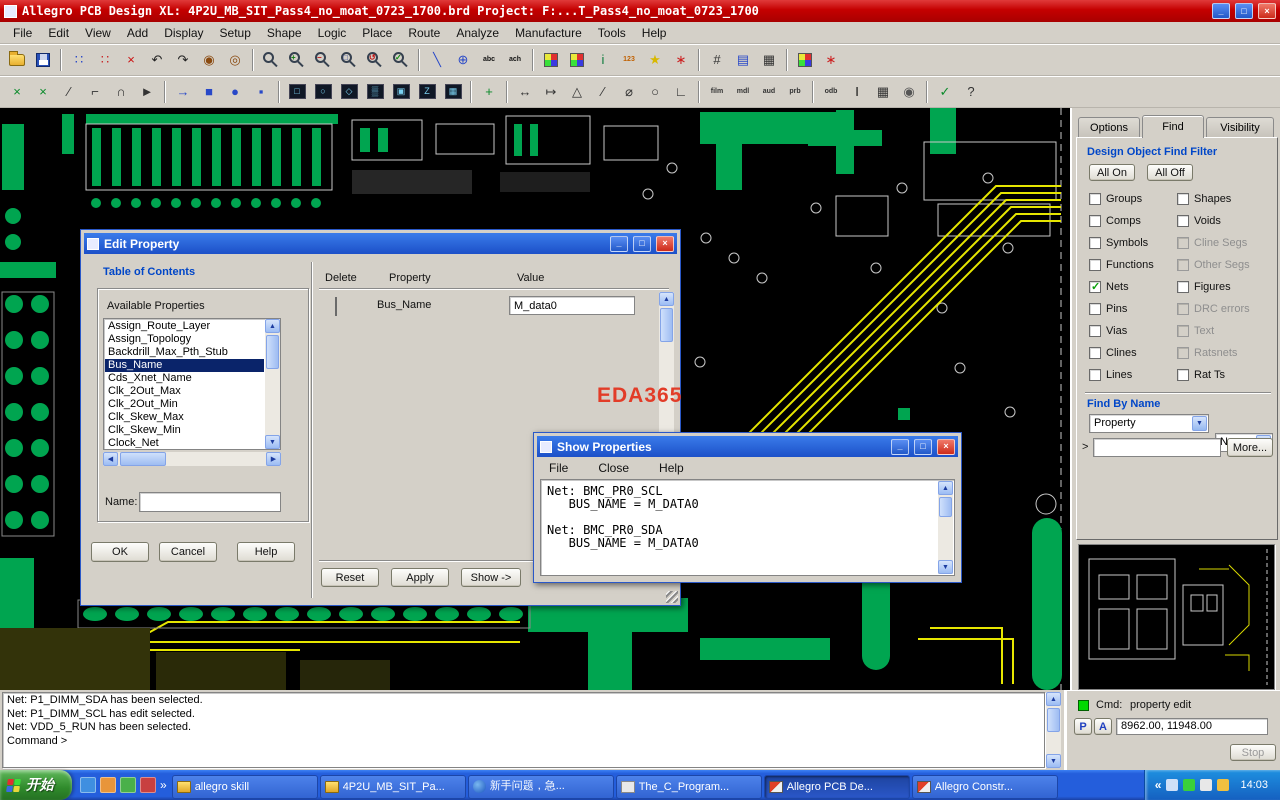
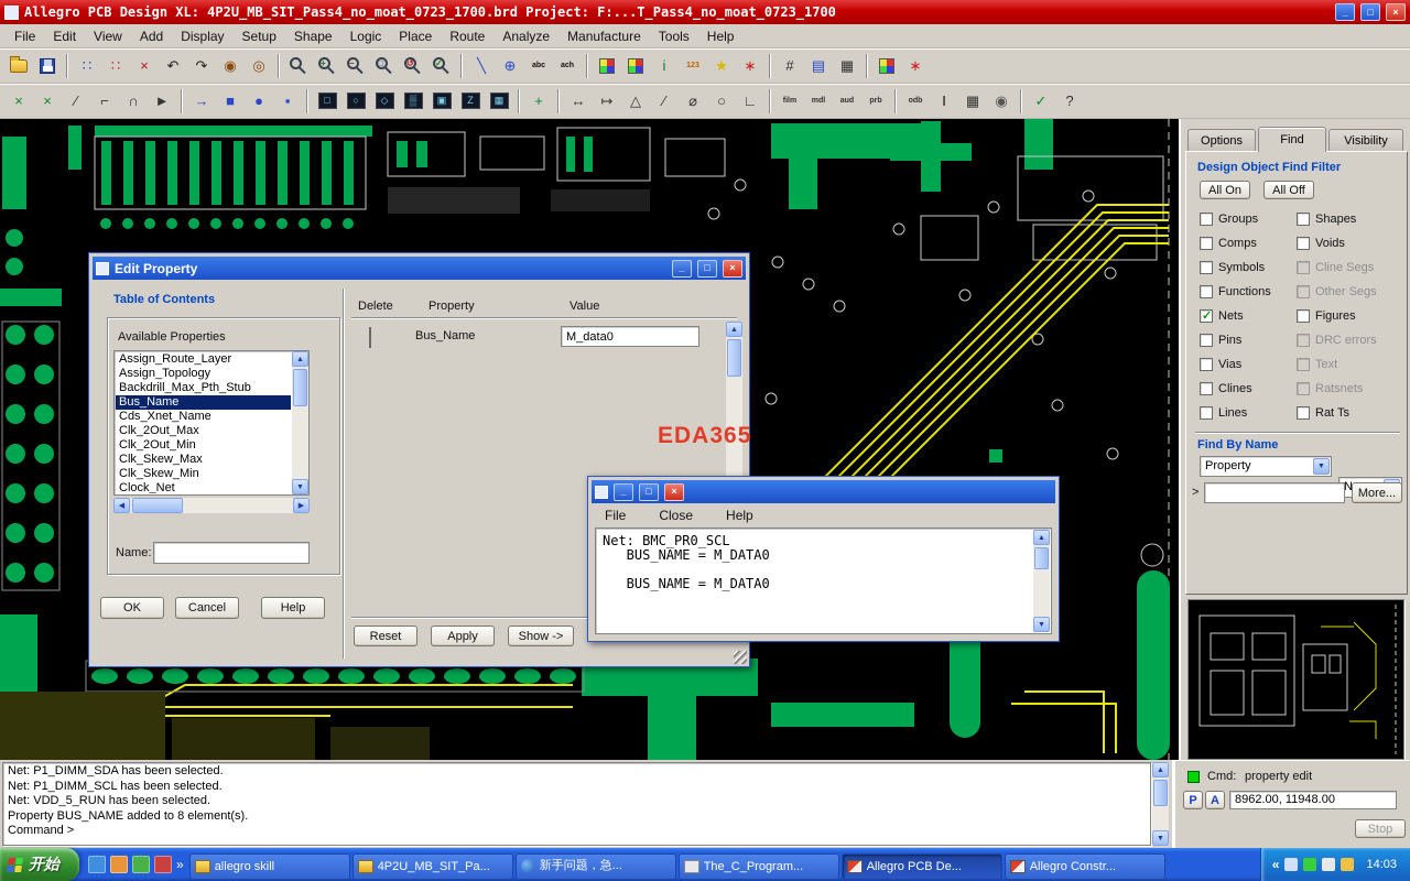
  Allegro PCB Design XL: 4P2U_MB_SIT_Pass4_no_moat_0723_1700.brd Project: F:...T_Pass4_no_moat_0723_1700
  _
  □
  ×
  File
  Edit
  View
  Add
  Display
  Setup
  Shape
  Logic
  Place
  Route
  Analyze
  Manufacture
  Tools
  Help
  ∷
  ∷
  ×
  ↶
  ↷
  ◉
  ◎
  +
  −
  □
  ↺
  ✓
  ╲
  ⊕
  i
  ★
  ∗
  #
  ▤
  ▦
  ∗
  ×
  ×
  ∕
  ⌐
  ∩
  ►
  →
  ■
  ●
  ▪
  □
  ○
  ◇
  ▒
  ▣
  Z
  ▦
  +
  ↔
  ↦
  △
  ∕
  ⌀
  ○
  ∟
  I
  ▦
  ◉
  ✓
  ?
  Options
  Find
  Visibility
  Design Object Find Filter
  All On
  All Off
  Groups
  Comps
  Symbols
  Functions
  Nets
  Pins
  Vias
  Clines
  Lines
  Shapes
  Voids
  Cline Segs
  Other Segs
  Figures
  DRC errors
  Text
  Ratsnets
  Rat Ts
  Find By Name
  Property
  >
  More...
  Edit Property
  _
  □
  ×
  Table of Contents
  Available Properties
  Assign_Route_Layer
  Assign_Topology
  Backdrill_Max_Pth_Stub
  Bus_Name
  Cds_Xnet_Name
  Clk_2Out_Max
  Clk_2Out_Min
  Clk_Skew_Max
  Clk_Skew_Min
  Clock_Net
  Name:
  OK
  Cancel
  Help
  Delete
  Property
  Value
  Bus_Name
  M_data0
  Reset
  Apply
  Show ->
- Show Properties
  _
  □
  ×
  File
  Close
  Help
  Net: BMC_PR0_SCL
  BUS_NAME = M_DATA0
- Net: BMC_PR0_SDA
  BUS_NAME = M_DATA0
  EDA365
  Net: P1_DIMM_SDA has been selected.
- Net: P1_DIMM_SCL has edit selected.
+ Net: P1_DIMM_SCL has been selected.
  Net: VDD_5_RUN has been selected.
+ Property BUS_NAME added to 8 element(s).
  Command >
  Cmd:
  property edit
  P
  A
  8962.00, 11948.00
  Stop
  开始
  »
  allegro skill
  4P2U_MB_SIT_Pa...
  新手问题，急...
  The_C_Program...
  Allegro PCB De...
  Allegro Constr...
  «
  14:03
